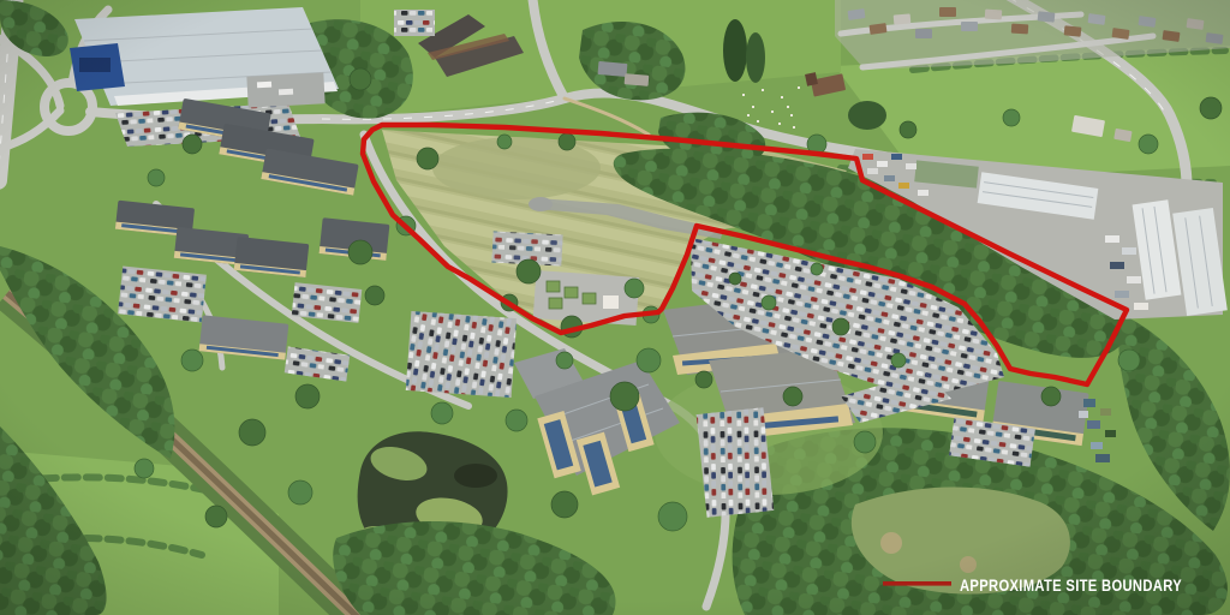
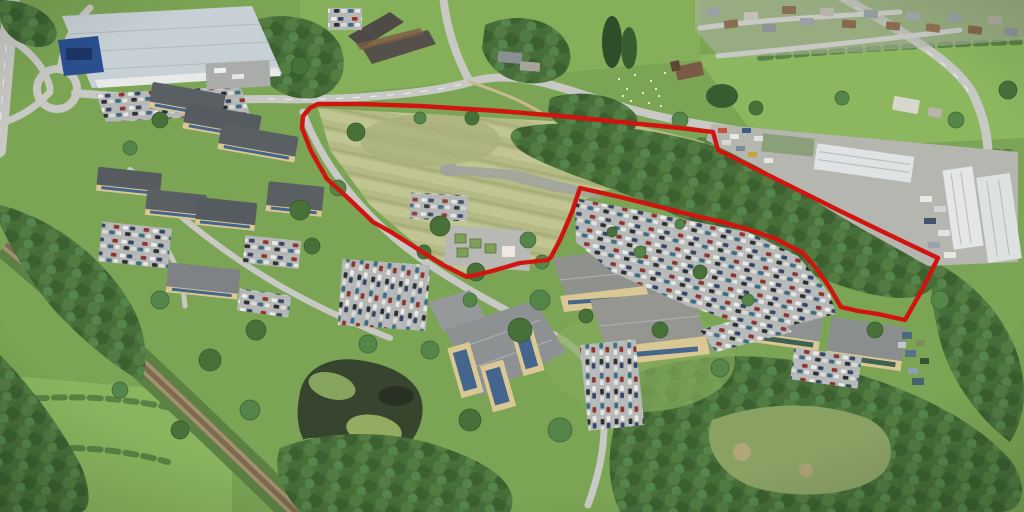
- APPROXIMATE SITE BOUNDARY
